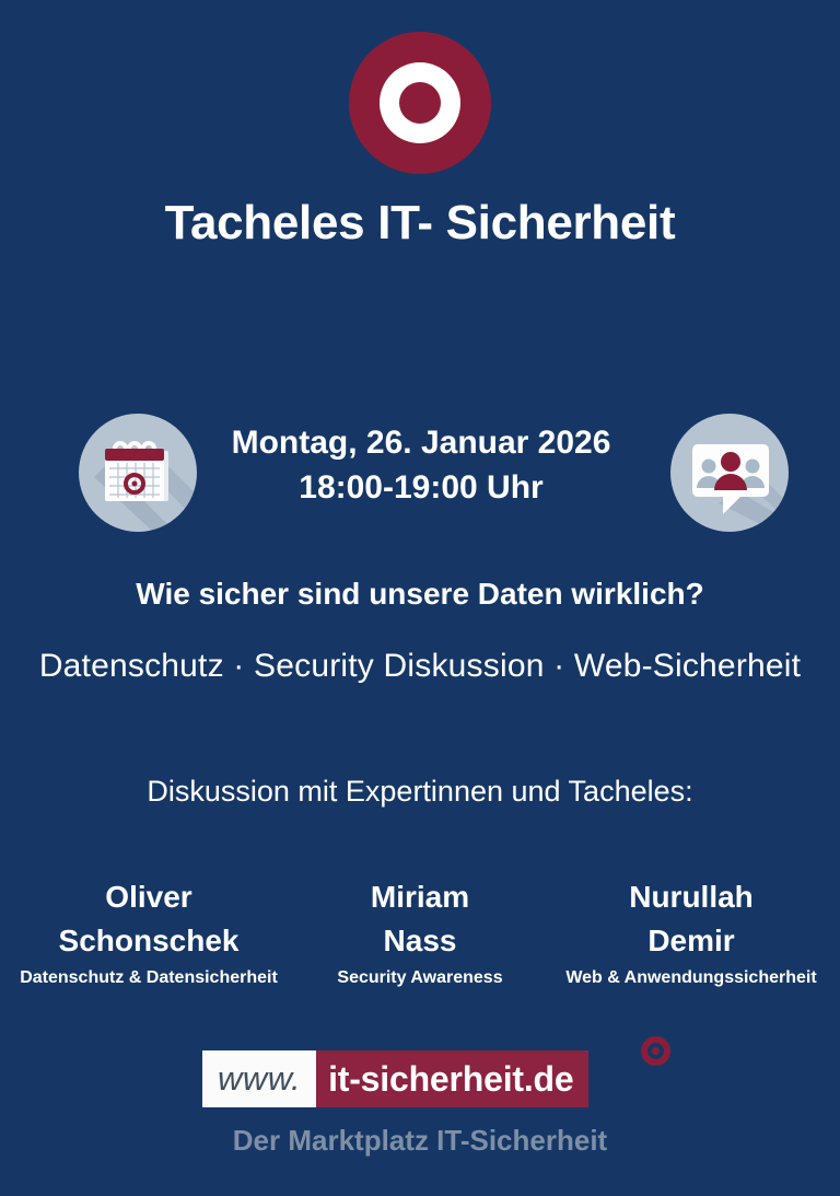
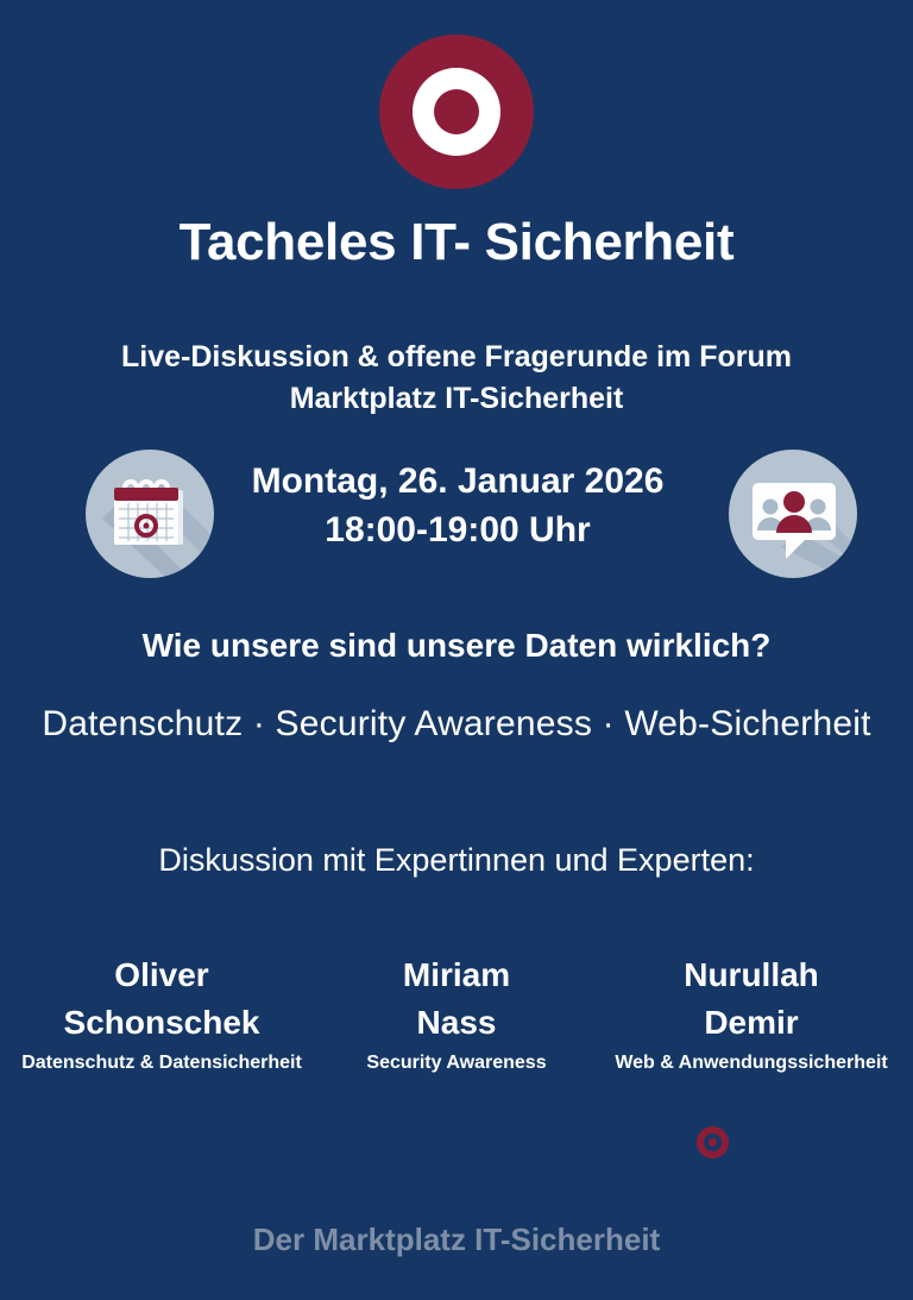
  Tacheles IT- Sicherheit
+ Live-Diskussion & offene Fragerunde im Forum
+ Marktplatz IT-Sicherheit
  Montag, 26. Januar 2026
  18:00-19:00 Uhr
- Wie sicher sind unsere Daten wirklich?
+ Wie unsere sind unsere Daten wirklich?
- Datenschutz · Security Diskussion · Web-Sicherheit
+ Datenschutz · Security Awareness · Web-Sicherheit
- Diskussion mit Expertinnen und Tacheles:
+ Diskussion mit Expertinnen und Experten:
  Oliver
  Schonschek
  Datenschutz & Datensicherheit
  Miriam
  Nass
  Security Awareness
  Nurullah
  Demir
  Web & Anwendungssicherheit
- www.
- it-sicherheit.de
  Der Marktplatz IT-Sicherheit
